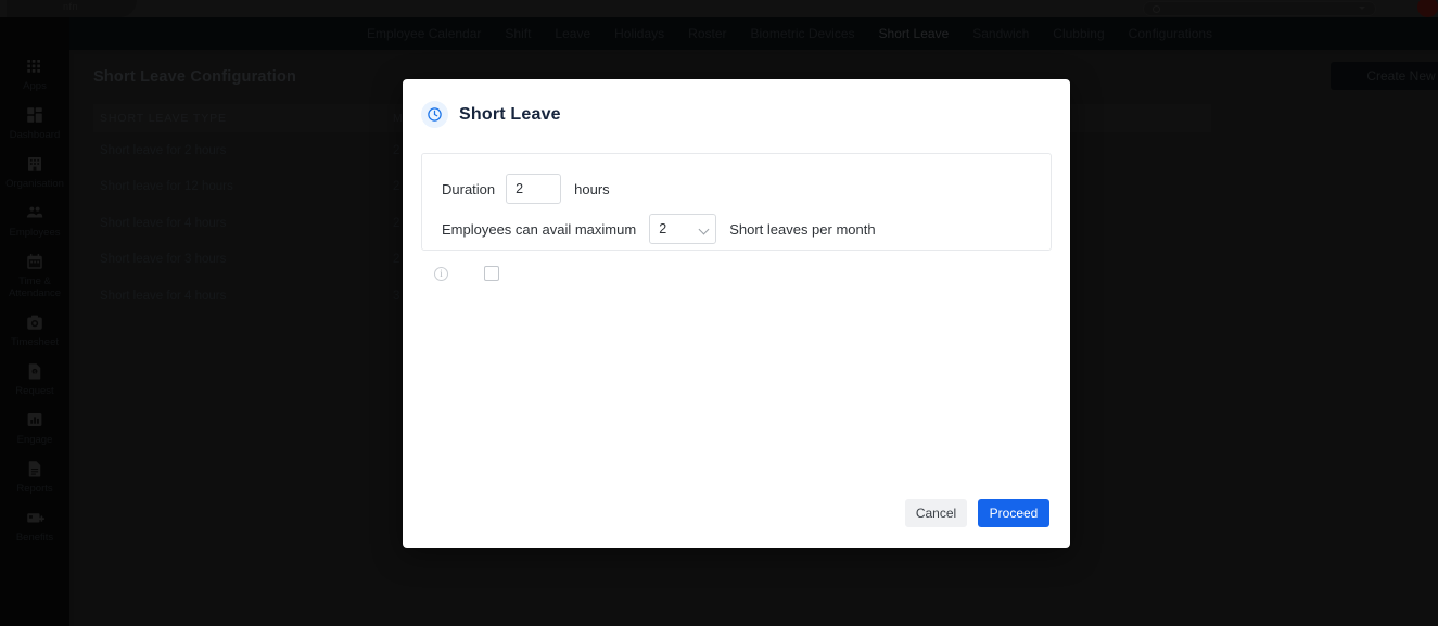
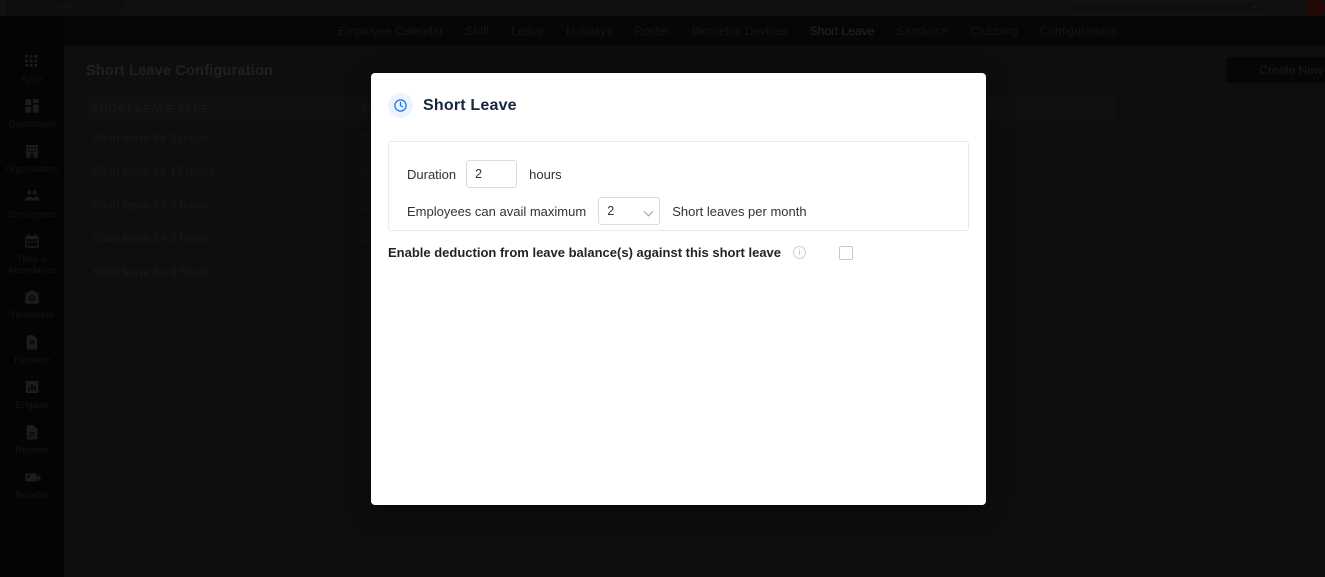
  Short Leave
  Short Leave
  Duration
  2
  hours
  Employees can avail maximum
  2
  Short leaves per month
+ Enable deduction from leave balance(s) against this short leave
  i
- Cancel
- Proceed
